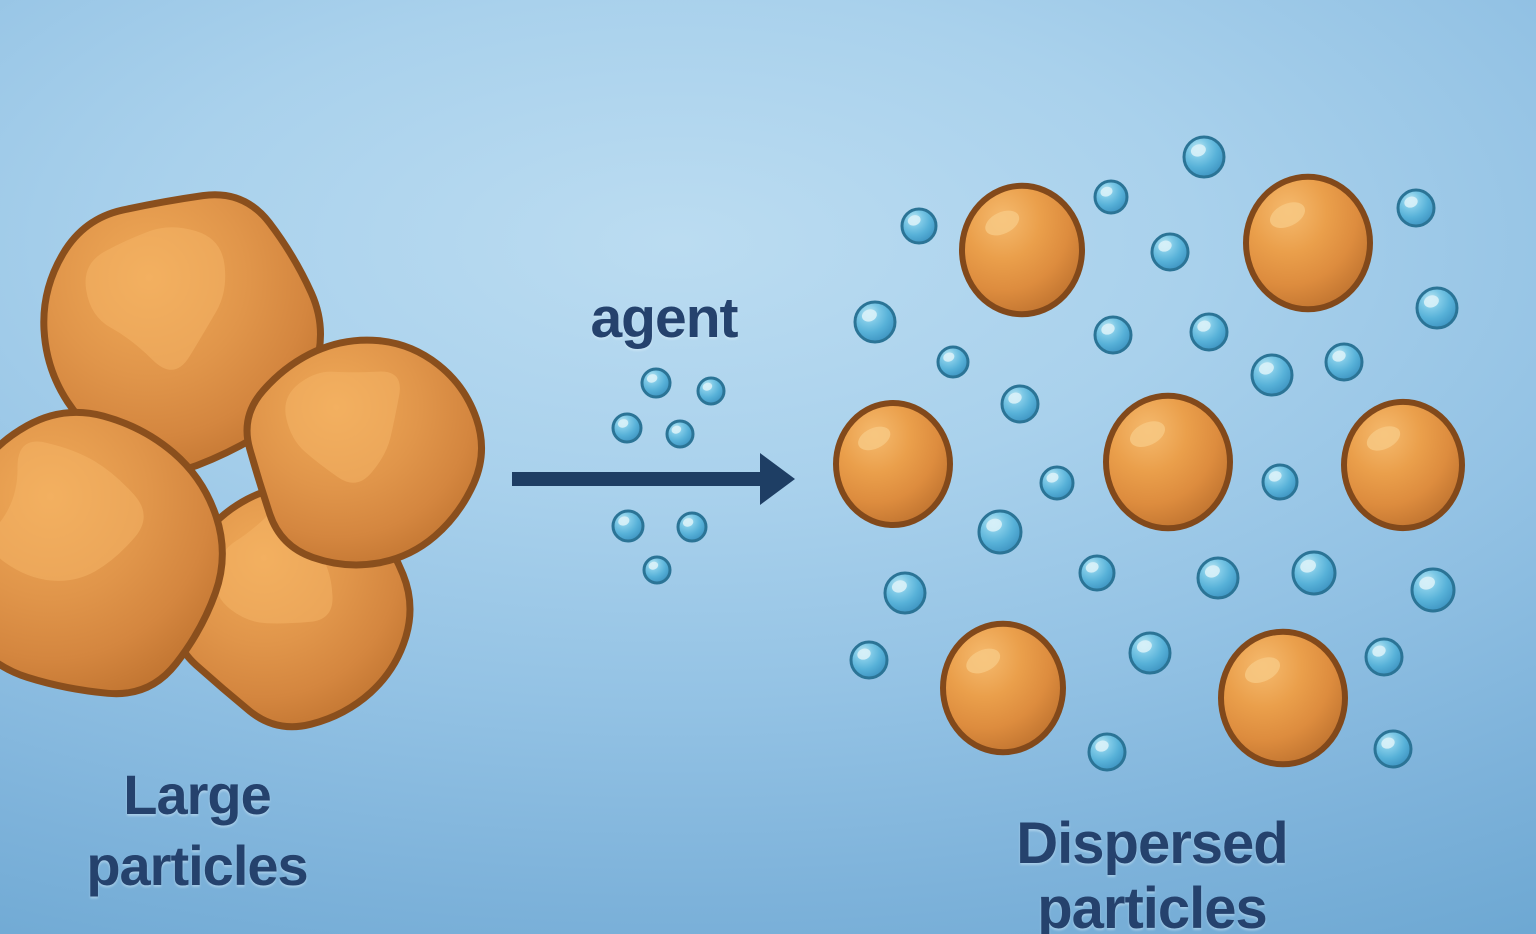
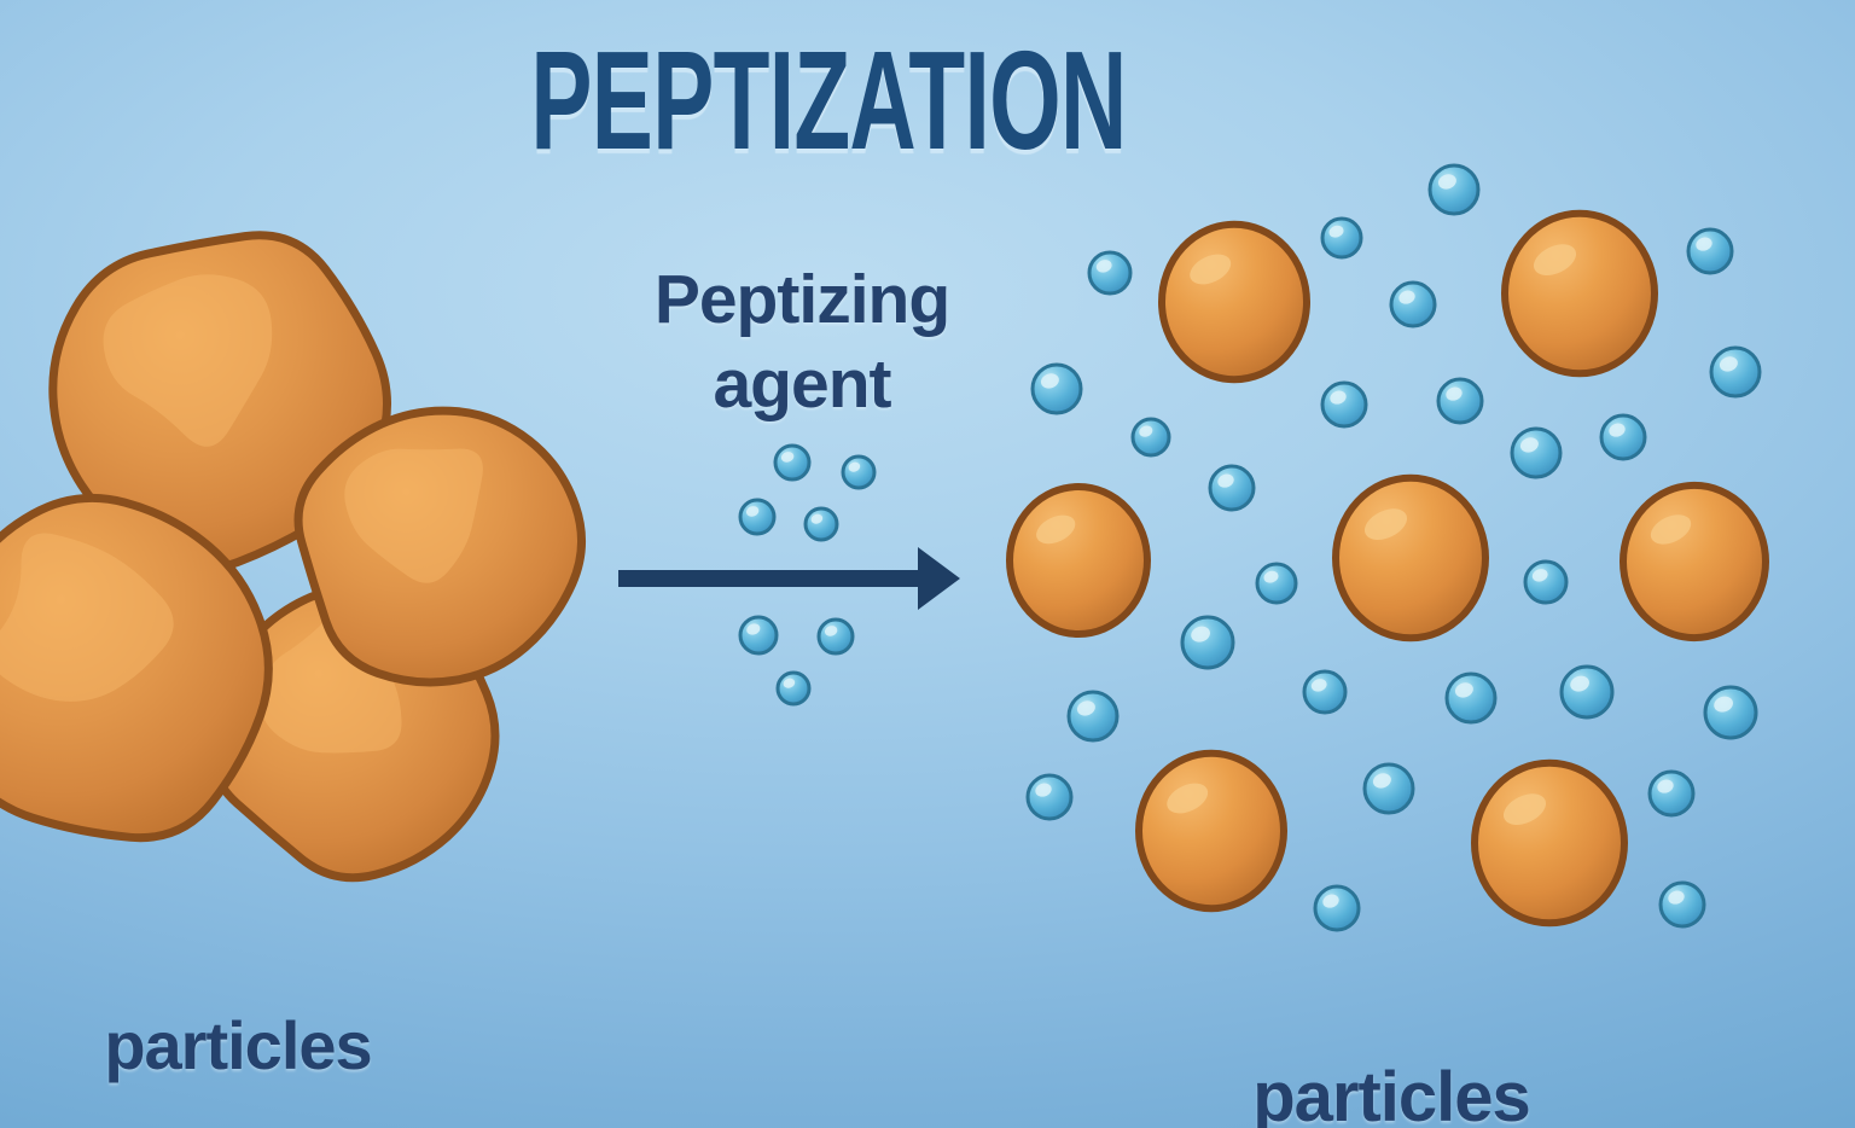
+ PEPTIZATION
+ Peptizing
  agent
- Large
  particles
- Dispersed
  particles
